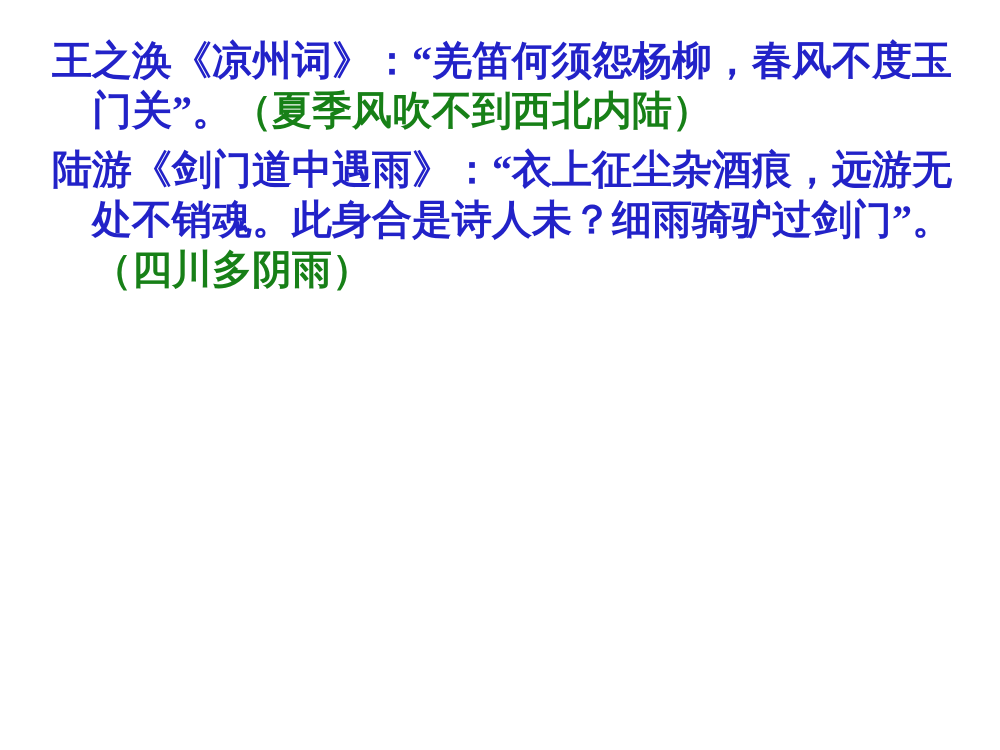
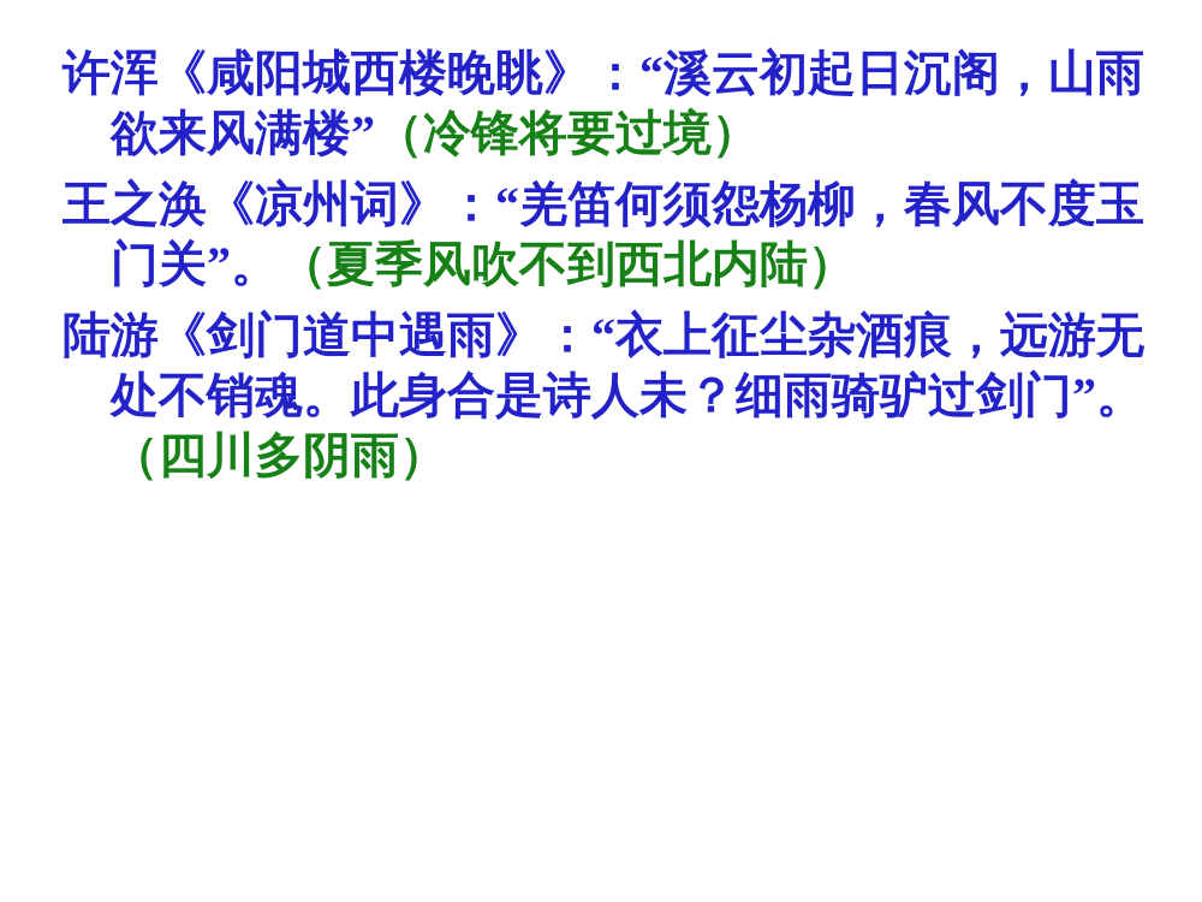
+ 许浑《咸阳城西楼晚眺》：“溪云初起日沉阁，山雨欲来风满楼”（冷锋将要过境）
  王之涣《凉州词》：“羌笛何须怨杨柳，春风不度玉门关”。（夏季风吹不到西北内陆）
  陆游《剑门道中遇雨》：“衣上征尘杂酒痕，远游无处不销魂。此身合是诗人未？细雨骑驴过剑门”。（四川多阴雨）
